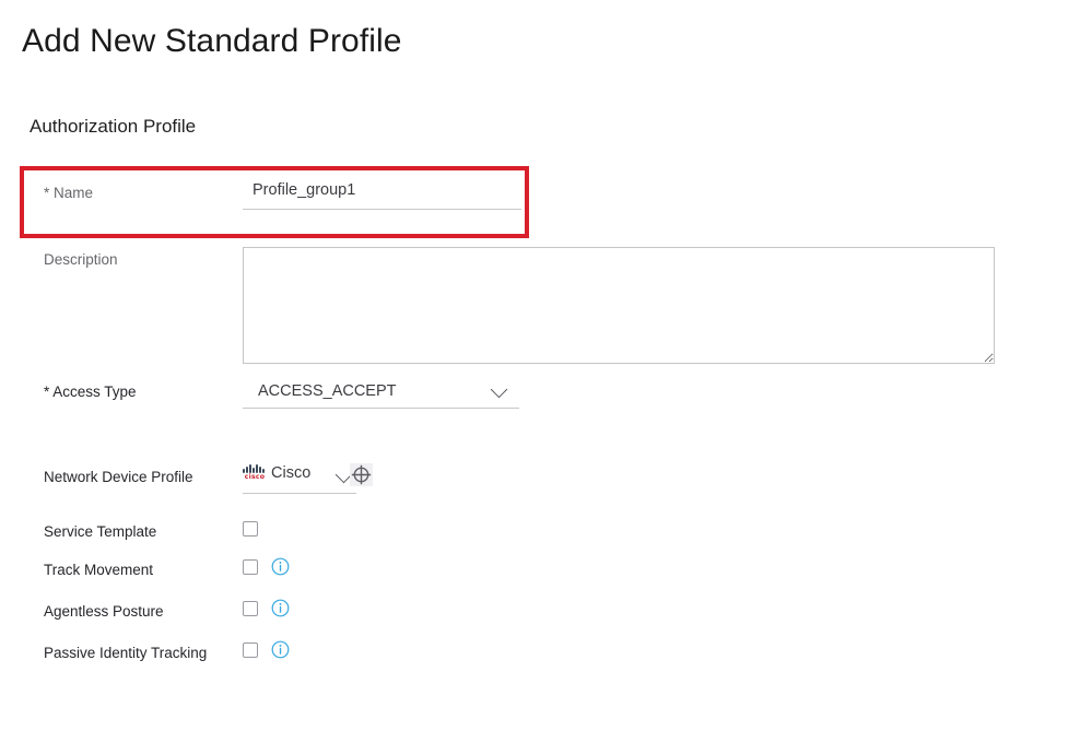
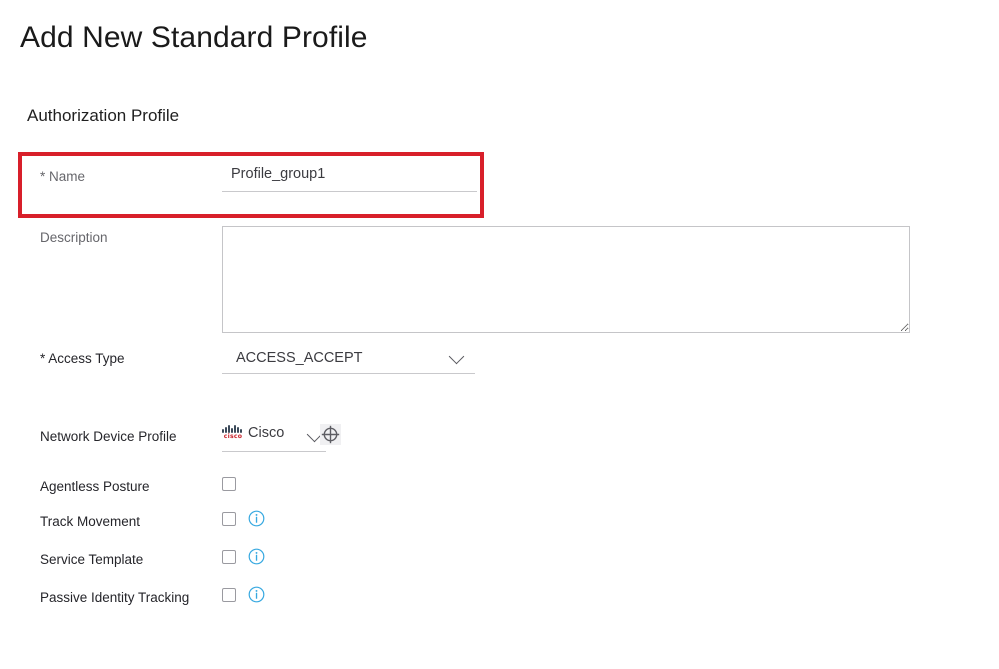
  Add New Standard Profile
  Authorization Profile
  * Name
  Profile_group1
  Description
  * Access Type
  ACCESS_ACCEPT
  Network Device Profile
  Cisco
- Service Template
+ Agentless Posture
  Track Movement
- Agentless Posture
+ Service Template
  Passive Identity Tracking
